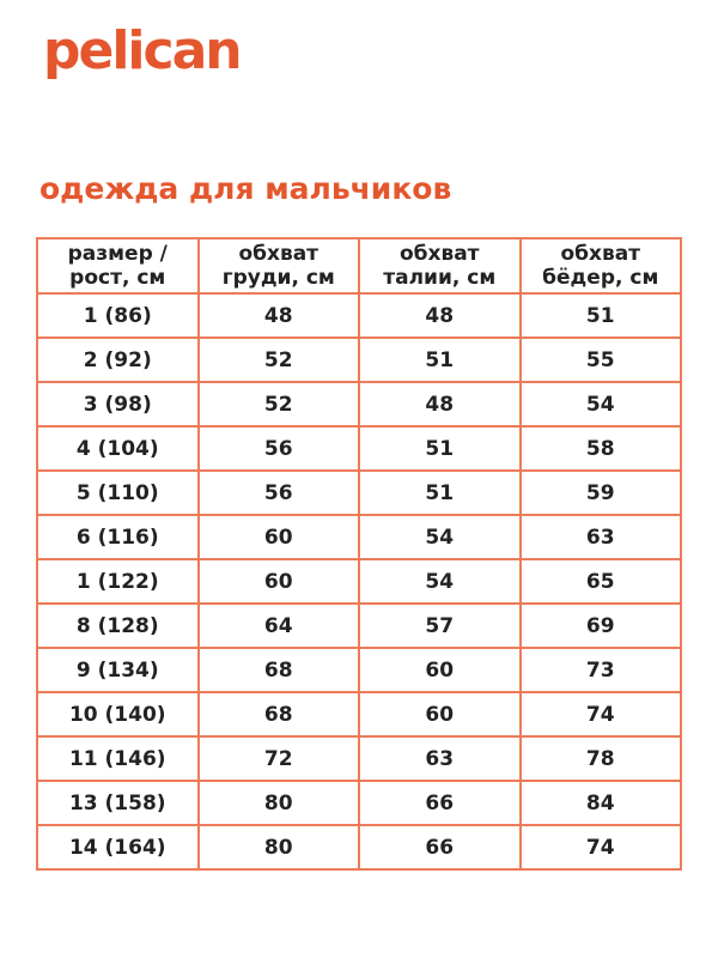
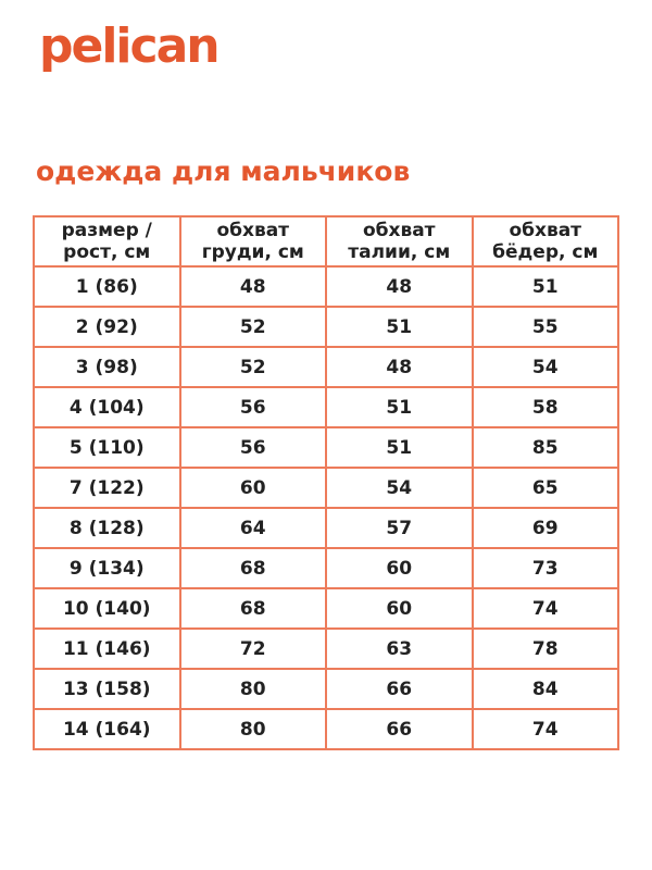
  pelican
  одежда для мальчиков
  размер /рост, см	обхватгруди, см	обхватталии, см	обхватбёдер, см
  1 (86)	48	48	51
  2 (92)	52	51	55
  3 (98)	52	48	54
  4 (104)	56	51	58
- 5 (110)	56	51	59
+ 5 (110)	56	51	85
- 6 (116)	60	54	63
- 1 (122)	60	54	65
+ 7 (122)	60	54	65
  8 (128)	64	57	69
  9 (134)	68	60	73
  10 (140)	68	60	74
  11 (146)	72	63	78
  13 (158)	80	66	84
  14 (164)	80	66	74
